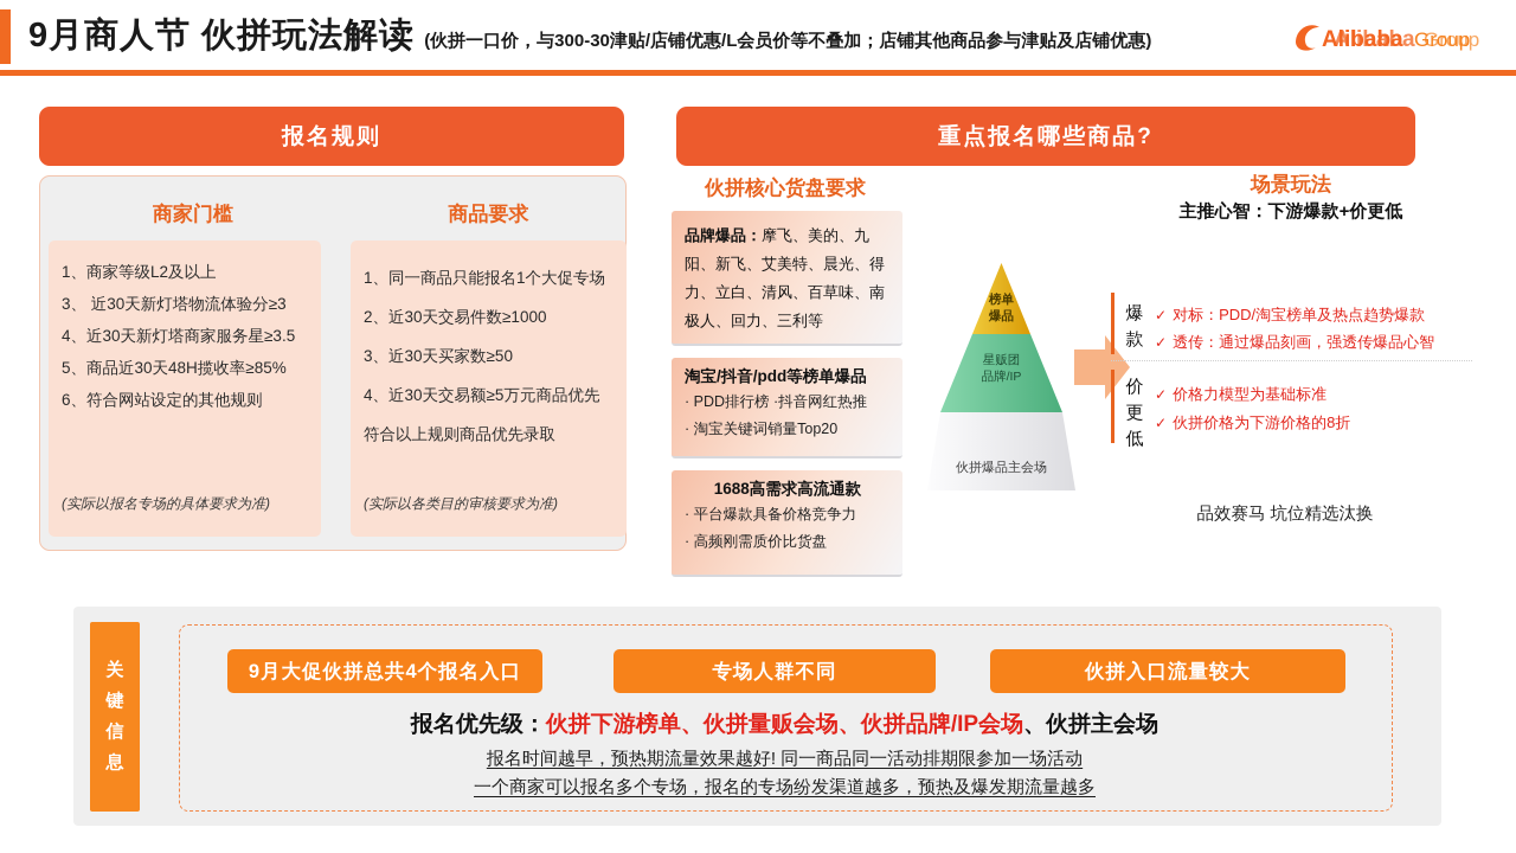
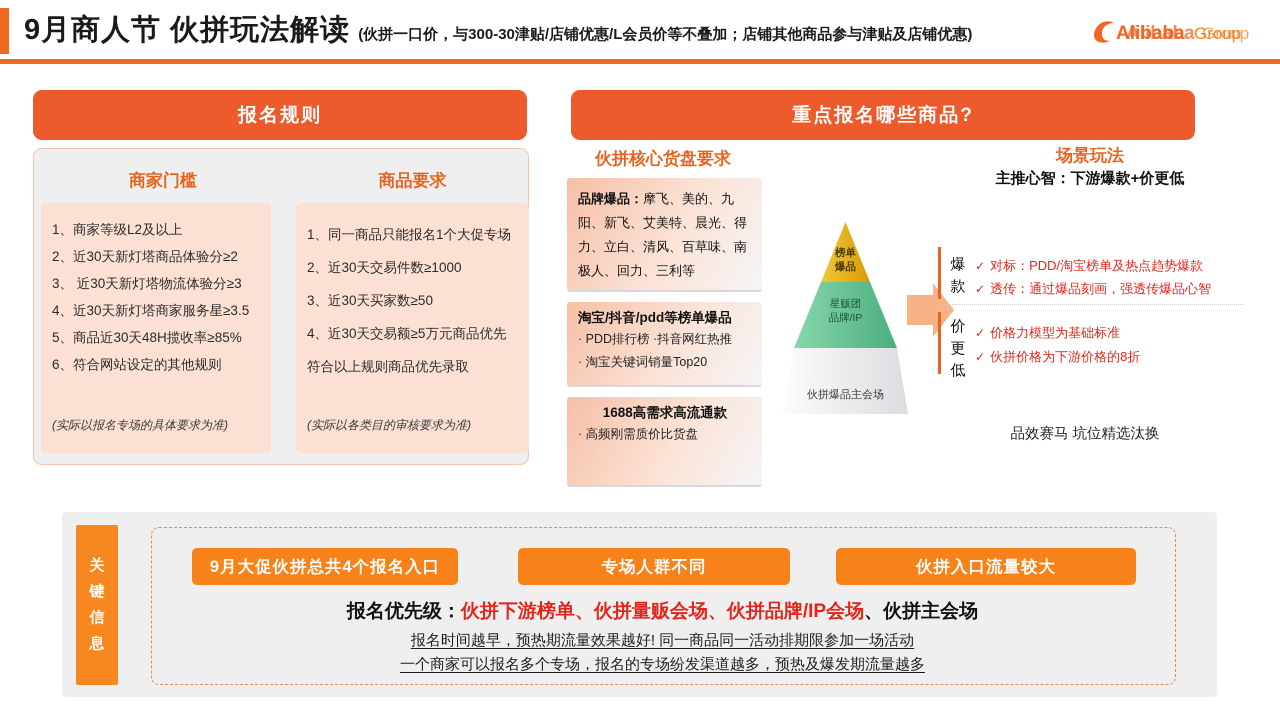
  9月商人节 伙拼玩法解读
  (伙拼一口价，与300-30津贴/店铺优惠/L会员价等不叠加；店铺其他商品参与津贴及店铺优惠)
  Alibaba
  Alibaba
  Group
  Group
  报名规则
  商家门槛
  商品要求
  1、商家等级L2及以上
+ 2、近30天新灯塔商品体验分≥2
  3、 近30天新灯塔物流体验分≥3
  4、近30天新灯塔商家服务星≥3.5
  5、商品近30天48H揽收率≥85%
  6、符合网站设定的其他规则
  (实际以报名专场的具体要求为准)
  1、同一商品只能报名1个大促专场
  2、近30天交易件数≥1000
  3、近30天买家数≥50
  4、近30天交易额≥5万元商品优先
  符合以上规则商品优先录取
  (实际以各类目的审核要求为准)
  重点报名哪些商品?
  伙拼核心货盘要求
  场景玩法
  主推心智：下游爆款+价更低
  品牌爆品：摩飞、美的、九阳、新飞、艾美特、晨光、得力、立白、清风、百草味、南极人、回力、三利等
  淘宝/抖音/pdd等榜单爆品
  · PDD排行榜 ·抖音网红热推
  · 淘宝关键词销量Top20
  1688高需求高流通款
- · 平台爆款具备价格竞争力
  · 高频刚需质价比货盘
  榜单
  爆品
  星贩团
  品牌/IP
  伙拼爆品主会场
  爆
  款
  ✓ 对标：PDD/淘宝榜单及热点趋势爆款
  ✓ 透传：通过爆品刻画，强透传爆品心智
  价
  更
  低
  ✓ 价格力模型为基础标准
  ✓ 伙拼价格为下游价格的8折
  品效赛马 坑位精选汰换
  关
  键
  信
  息
  9月大促伙拼总共4个报名入口
  专场人群不同
  伙拼入口流量较大
  报名优先级：伙拼下游榜单、伙拼量贩会场、伙拼品牌/IP会场、伙拼主会场
  报名时间越早，预热期流量效果越好! 同一商品同一活动排期限参加一场活动
  一个商家可以报名多个专场，报名的专场纷发渠道越多，预热及爆发期流量越多
